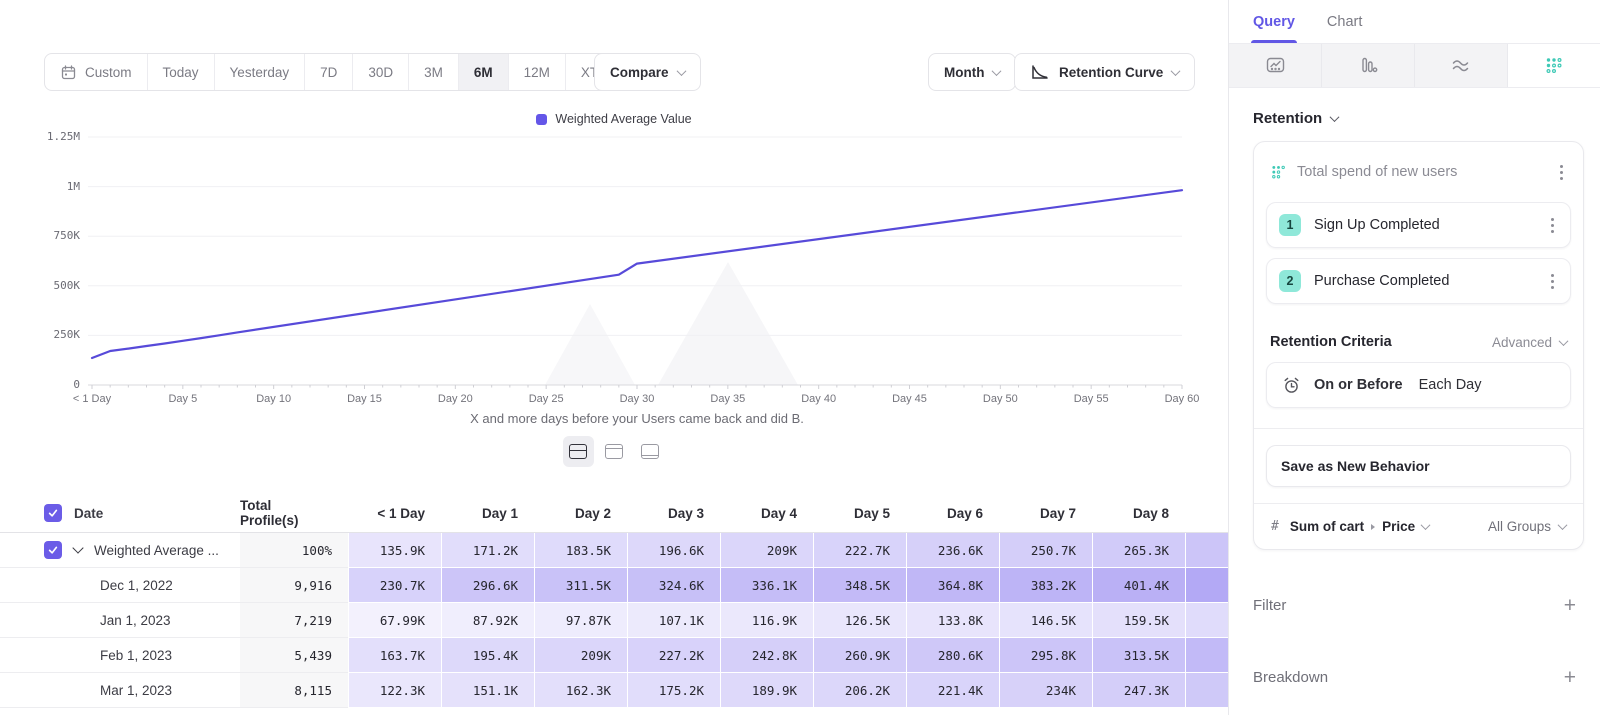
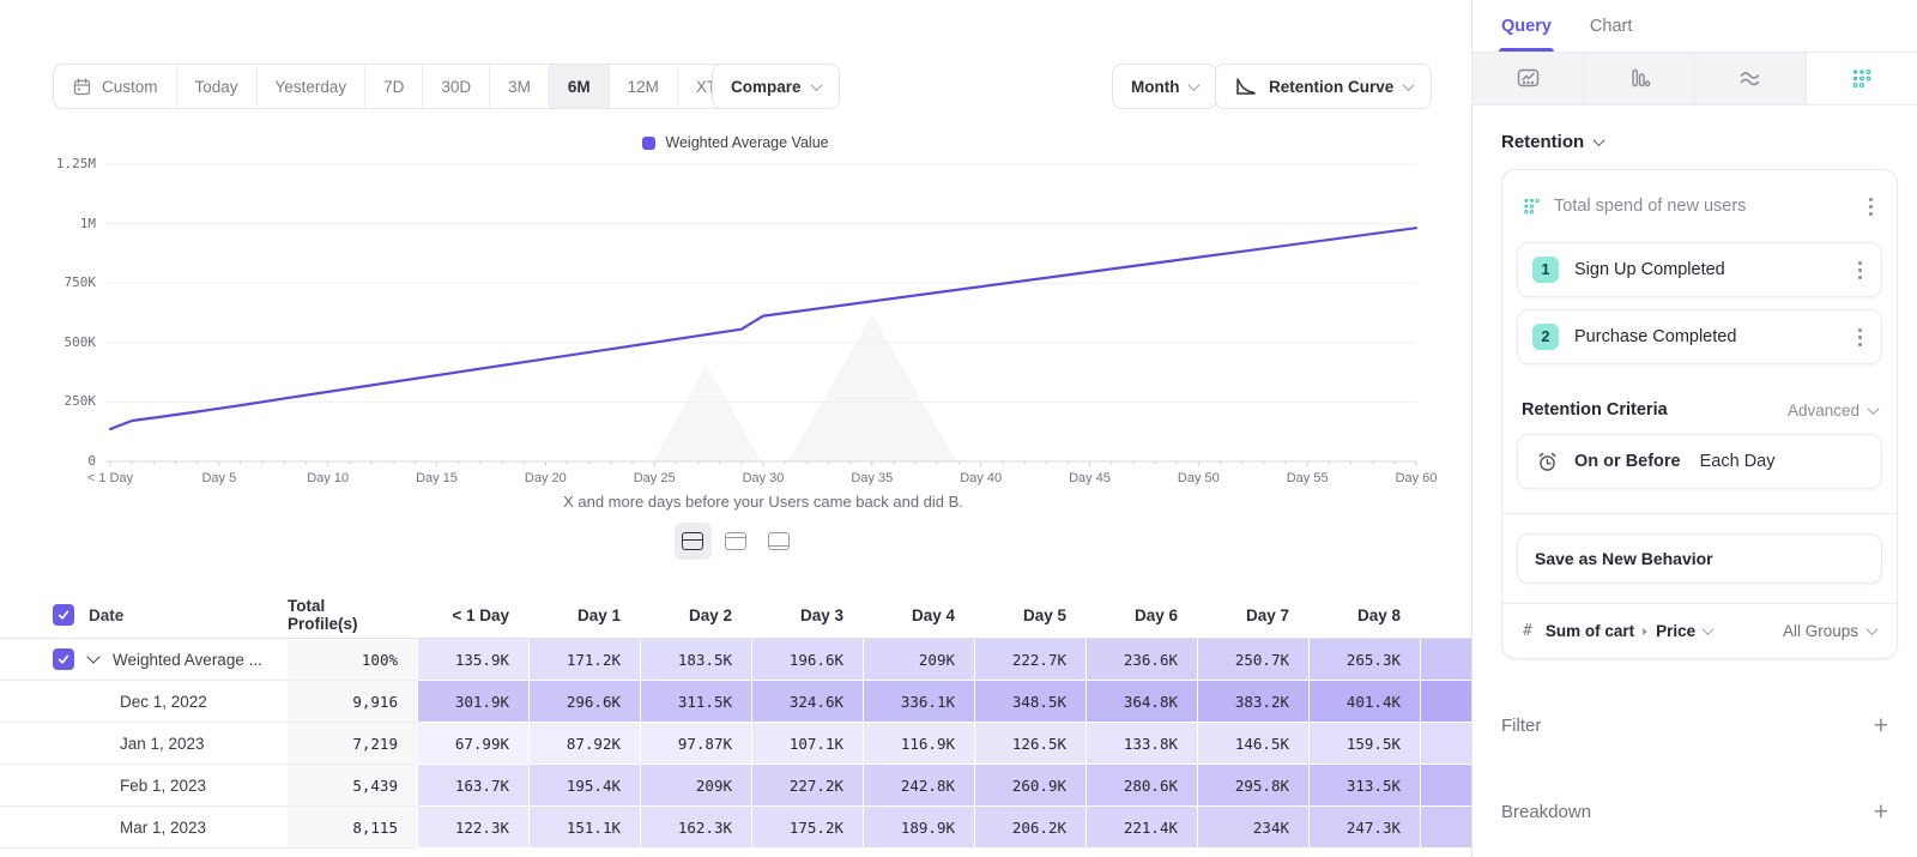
  Custom
  Today
  Yesterday
  7D
  30D
  3M
  6M
  12M
  Compare
  Month
  Retention Curve
  Weighted Average Value
  0
  250K
  500K
  750K
  1M
  1.25M
  < 1 Day
  Day 5
  Day 10
  Day 15
  Day 20
  Day 25
  Day 30
  Day 35
  Day 40
  Day 45
  Day 50
  Day 55
  Day 60
  X and more days before your Users came back and did B.
  Date
  Total Profile(s)
  < 1 Day
  Day 1
  Day 2
  Day 3
  Day 4
  Day 5
  Day 6
  Day 7
  Day 8
  Weighted Average ...
  100%
  135.9K
  171.2K
  183.5K
  196.6K
  209K
  222.7K
  236.6K
  250.7K
  265.3K
  Dec 1, 2022
  9,916
- 230.7K
+ 301.9K
  296.6K
  311.5K
  324.6K
  336.1K
  348.5K
  364.8K
  383.2K
  401.4K
  Jan 1, 2023
  7,219
  67.99K
  87.92K
  97.87K
  107.1K
  116.9K
  126.5K
  133.8K
  146.5K
  159.5K
  Feb 1, 2023
  5,439
  163.7K
  195.4K
  209K
  227.2K
  242.8K
  260.9K
  280.6K
  295.8K
  313.5K
  Mar 1, 2023
  8,115
  122.3K
  151.1K
  162.3K
  175.2K
  189.9K
  206.2K
  221.4K
  234K
  247.3K
  Query
  Chart
  Retention
  Total spend of new users
  1
  Sign Up Completed
  2
  Purchase Completed
  Retention Criteria
  Advanced
  On or Before
  Each Day
  Save as New Behavior
  #
  Sum of cart
  Price
  All Groups
  Filter
  +
  Breakdown
  +
